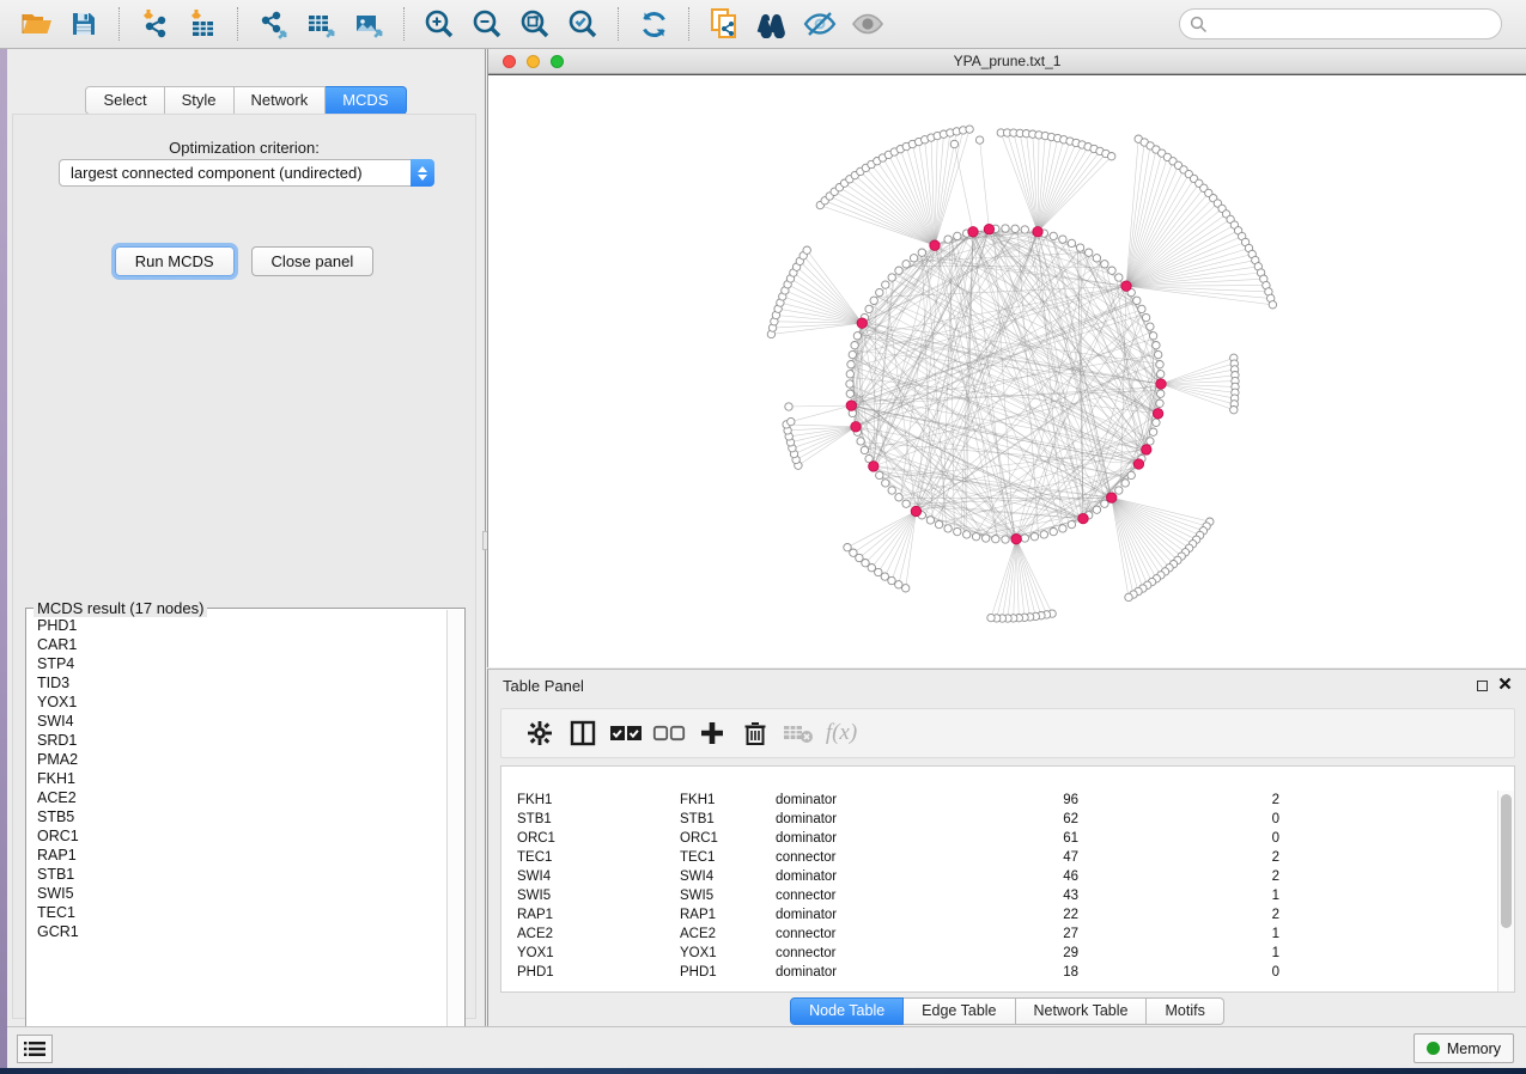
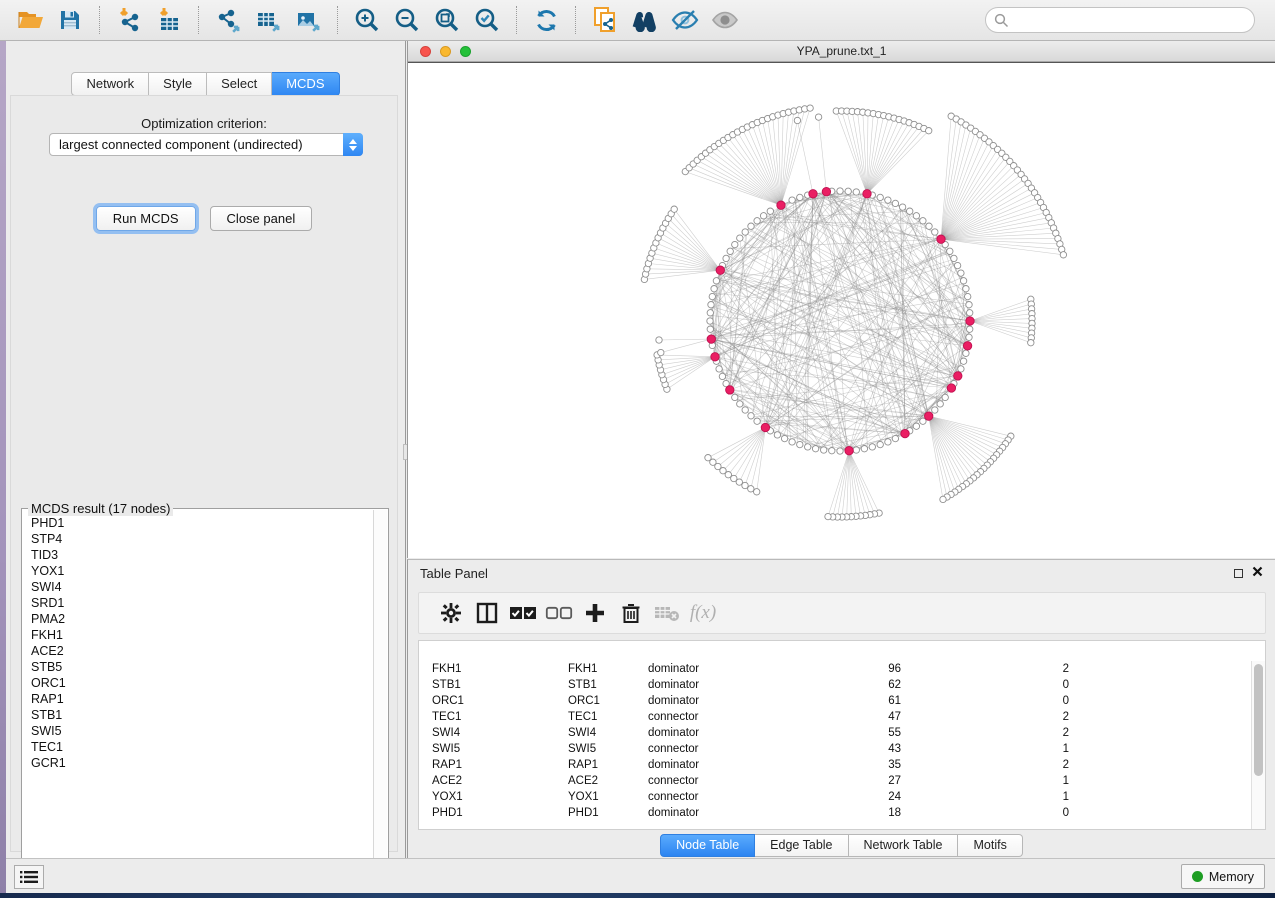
- Select
+ Network
  Style
- Network
+ Select
  MCDS
  Optimization criterion:
  largest connected component (undirected)
  Run MCDS
  Close panel
  MCDS result (17 nodes)
  PHD1
- CAR1
  STP4
  TID3
  YOX1
  SWI4
  SRD1
  PMA2
  FKH1
  ACE2
  STB5
  ORC1
  RAP1
  STB1
  SWI5
  TEC1
  GCR1
  YPA_prune.txt_1
  Table Panel
  f(x)
  FKH1
  FKH1
  dominator
  96
  2
  STB1
  STB1
  dominator
  62
  0
  ORC1
  ORC1
  dominator
  61
  0
  TEC1
  TEC1
  connector
  47
  2
  SWI4
  SWI4
  dominator
- 46
+ 55
  2
  SWI5
  SWI5
  connector
  43
  1
  RAP1
  RAP1
  dominator
- 22
+ 35
  2
  ACE2
  ACE2
  connector
  27
  1
  YOX1
  YOX1
  connector
- 29
+ 24
  1
  PHD1
  PHD1
  dominator
  18
  0
  Node Table
  Edge Table
  Network Table
  Motifs
  Memory
